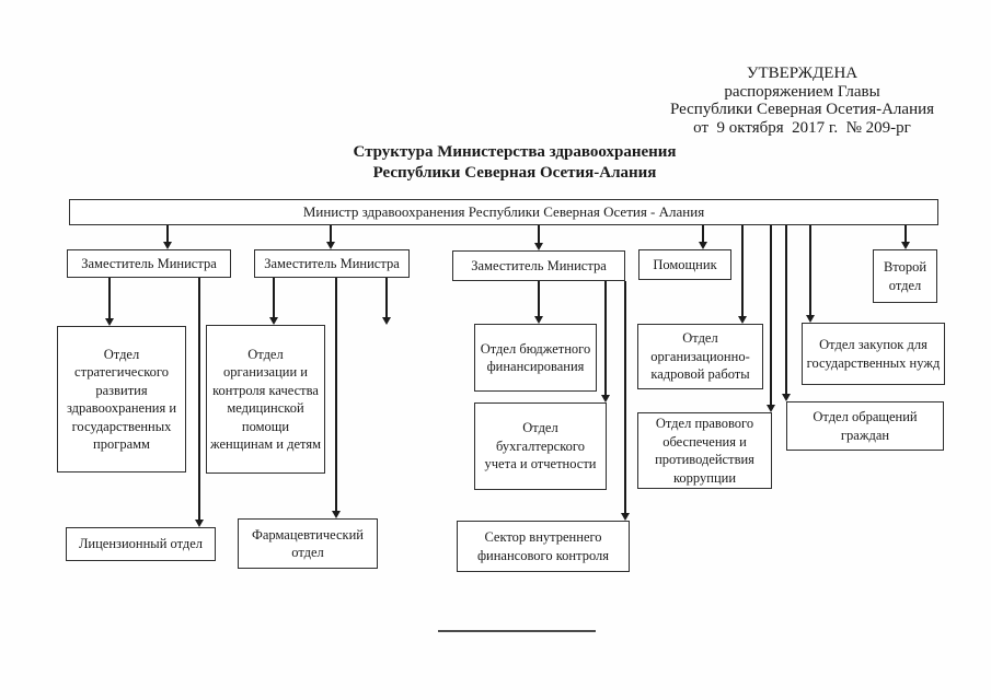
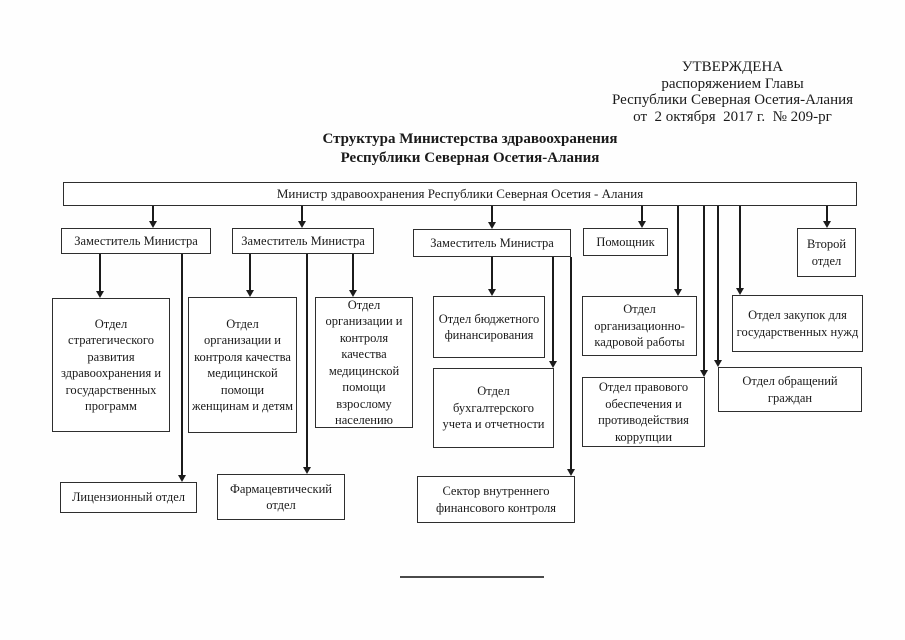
  УТВЕРЖДЕНА
  распоряжением Главы
  Республики Северная Осетия-Алания
- от 9 октября 2017 г. № 209-рг
+ от 2 октября 2017 г. № 209-рг
  Структура Министерства здравоохранения
  Республики Северная Осетия-Алания
  Министр здравоохранения Республики Северная Осетия - Алания
  Заместитель Министра
  Заместитель Министра
  Заместитель Министра
  Помощник
  Второй отдел
  Отдел стратегического развития здравоохранения и государственных программ
  Отдел организации и контроля качества медицинской помощи женщинам и детям
+ Отдел организации и контроля качества медицинской помощи взрослому населению
  Отдел бюджетного финансирования
  Отдел бухгалтерского учета и отчетности
  Отдел организационно-кадровой работы
  Отдел правового обеспечения и противодействия коррупции
  Отдел закупок для государственных нужд
  Отдел обращений граждан
  Лицензионный отдел
  Фармацевтический отдел
  Сектор внутреннего финансового контроля
